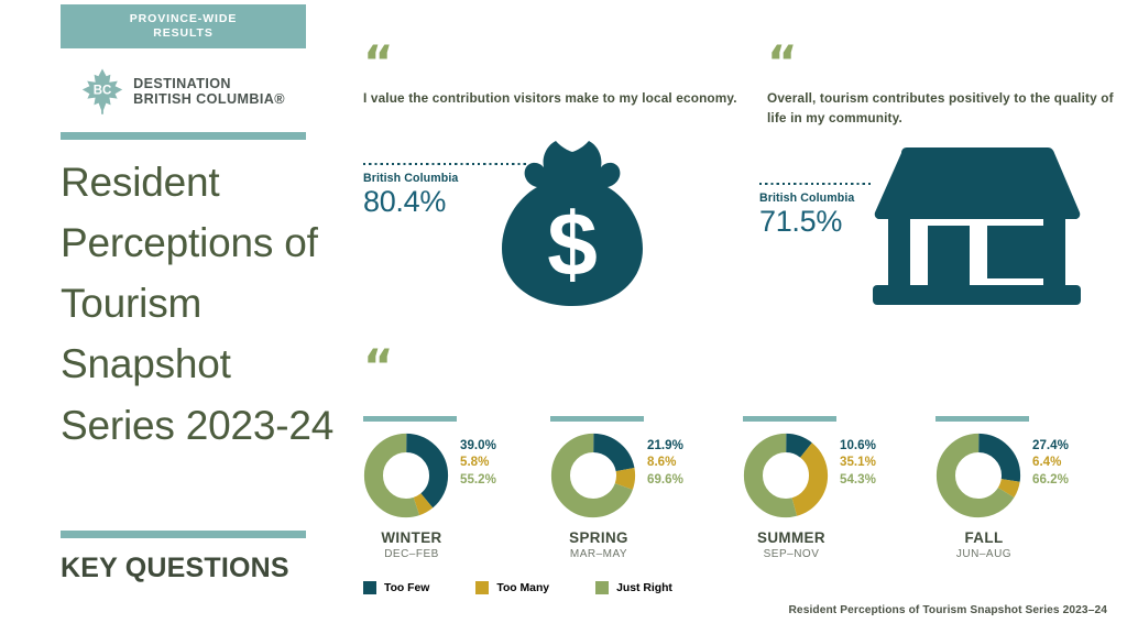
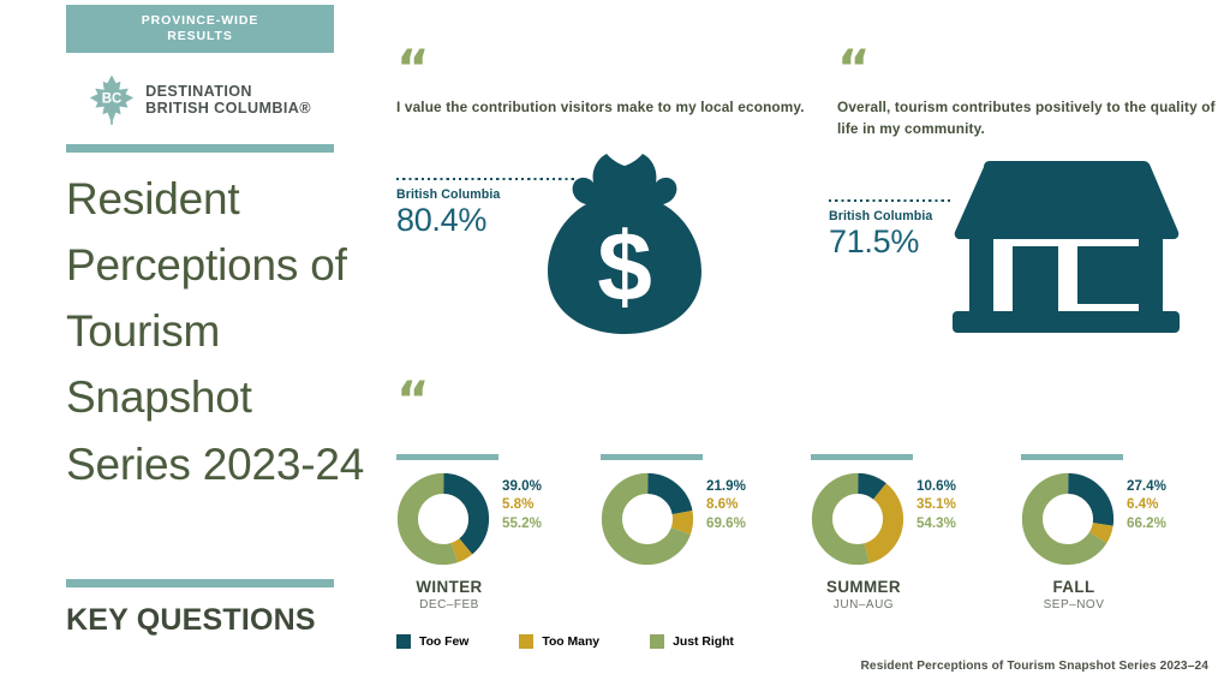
  PROVINCE-WIDE
  RESULTS
  BC
  DESTINATION
  BRITISH COLUMBIA®
  Resident Perceptions of Tourism Snapshot Series 2023-24
  KEY QUESTIONS
  “
  I value the contribution visitors make to my local economy.
  British Columbia
  80.4%
  $
  “
  Overall, tourism contributes positively to the quality of life in my community.
  British Columbia
  71.5%
  “
  39.0%
  5.8%
  55.2%
  WINTER
  DEC–FEB
  21.9%
  8.6%
  69.6%
- SPRING
- MAR–MAY
  10.6%
  35.1%
  54.3%
  SUMMER
- SEP–NOV
+ JUN–AUG
  27.4%
  6.4%
  66.2%
  FALL
- JUN–AUG
+ SEP–NOV
  Too Few
  Too Many
  Just Right
  Resident Perceptions of Tourism Snapshot Series 2023–24
